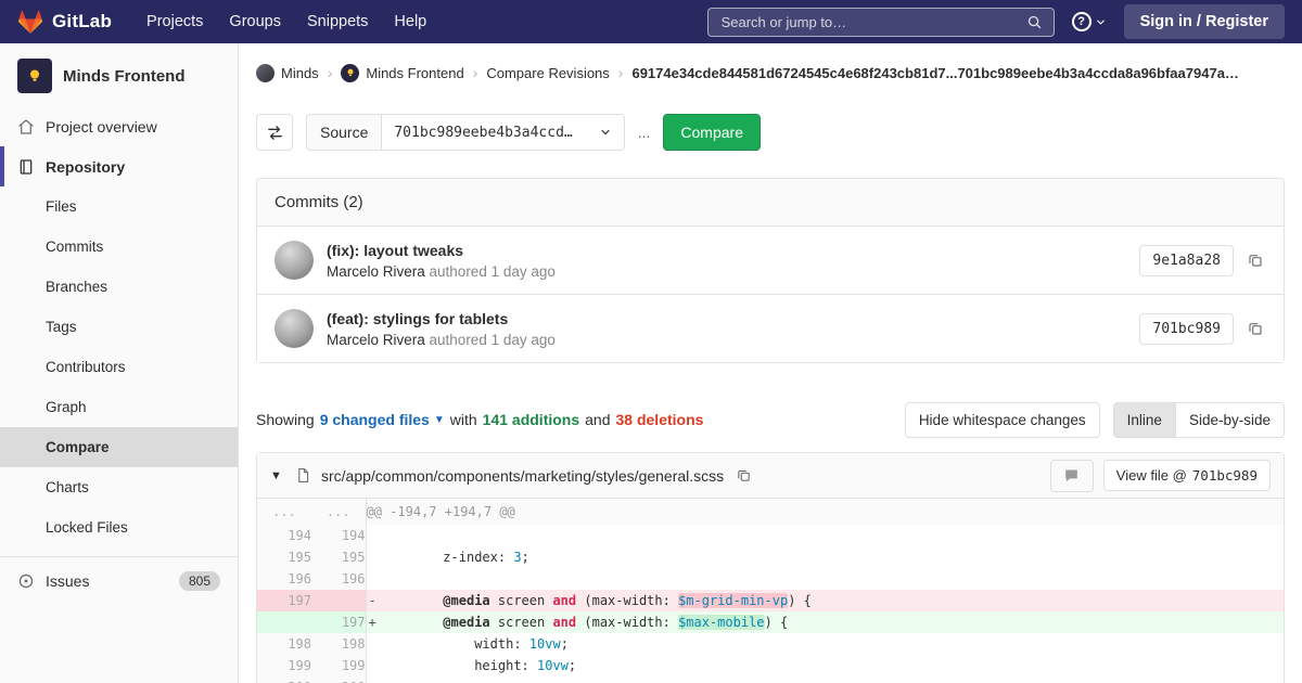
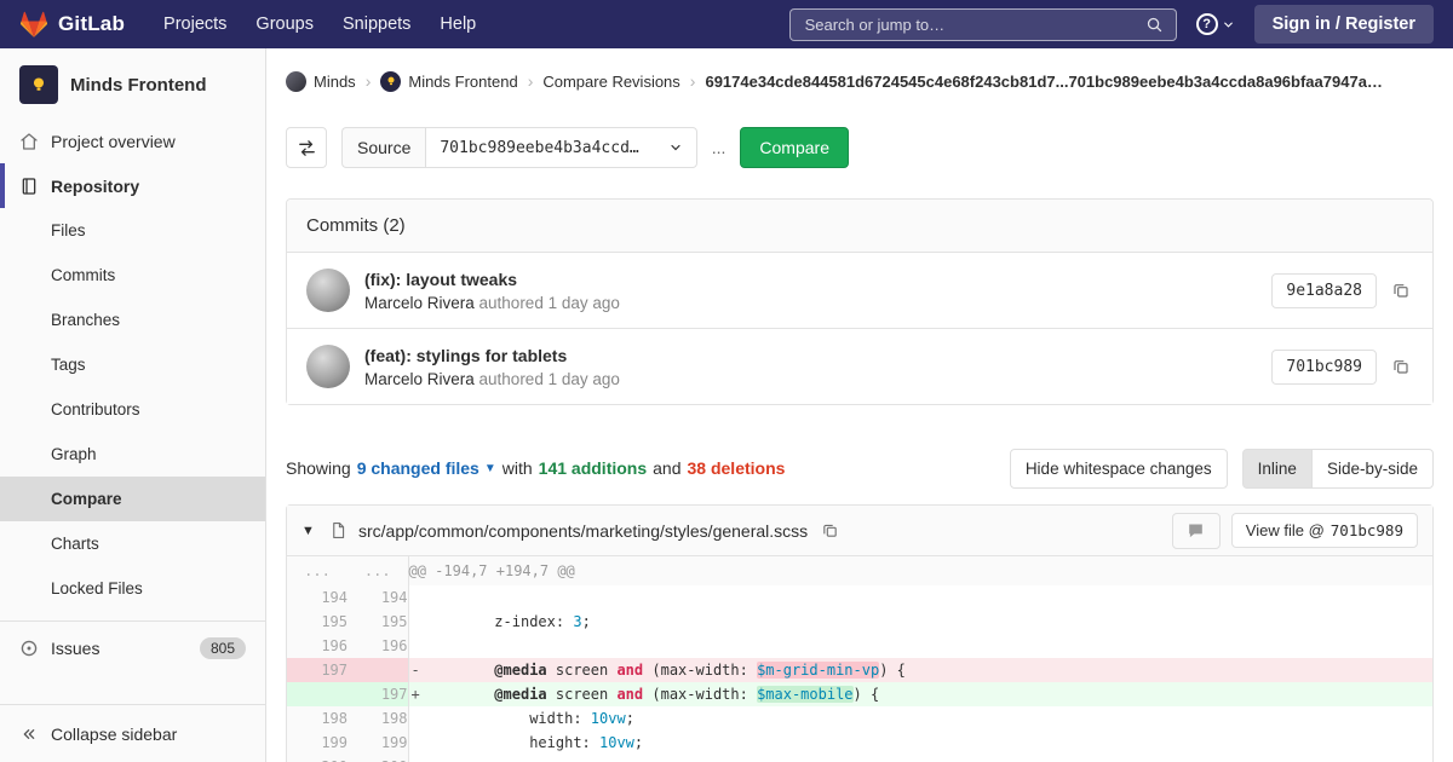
  GitLab
  Projects
  Groups
  Snippets
  Help
  Search or jump to…
  ?
  Sign in / Register
  Minds Frontend
  Project overview
  Repository
  Files
  Commits
  Branches
  Tags
  Contributors
  Graph
  Compare
  Charts
  Locked Files
  Issues
  805
+ Collapse sidebar
  Minds
  ›
  Minds Frontend
  ›
  Compare Revisions
  ›
  69174e34cde844581d6724545c4e68f243cb81d7...701bc989eebe4b3a4ccda8a96bfaa7947a2c4
  Source
  701bc989eebe4b3a4ccd…
  ...
  Compare
  Commits (2)
  (fix): layout tweaks
  Marcelo Rivera authored 1 day ago
  9e1a8a28
  (feat): stylings for tablets
  Marcelo Rivera authored 1 day ago
  701bc989
  Showing
  9 changed files
  ▼
  with
  141 additions
  and
  38 deletions
  Hide whitespace changes
  Inline
  Side-by-side
  ▼
  src/app/common/components/marketing/styles/general.scss
  View file @
  701bc989
  ...	...	@@ -194,7 +194,7 @@
  194	194
  195	195	z-index: 3;
  196	196
  197		- @media screen and (max-width: $m-grid-min-vp) {
  	197	+ @media screen and (max-width: $max-mobile) {
  198	198	width: 10vw;
  199	199	height: 10vw;
